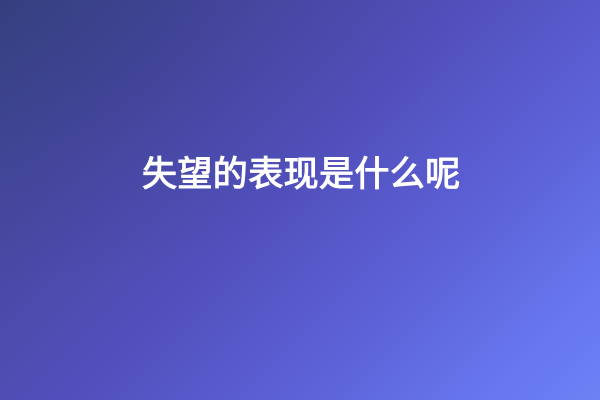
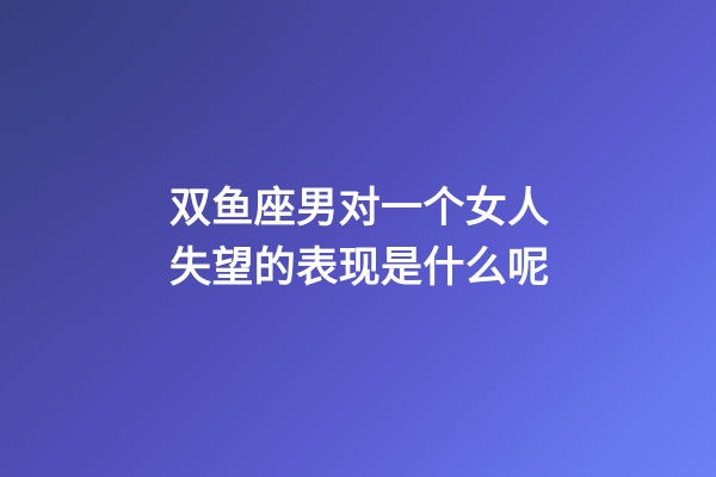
+ 双鱼座男对一个女人
  失望的表现是什么呢
